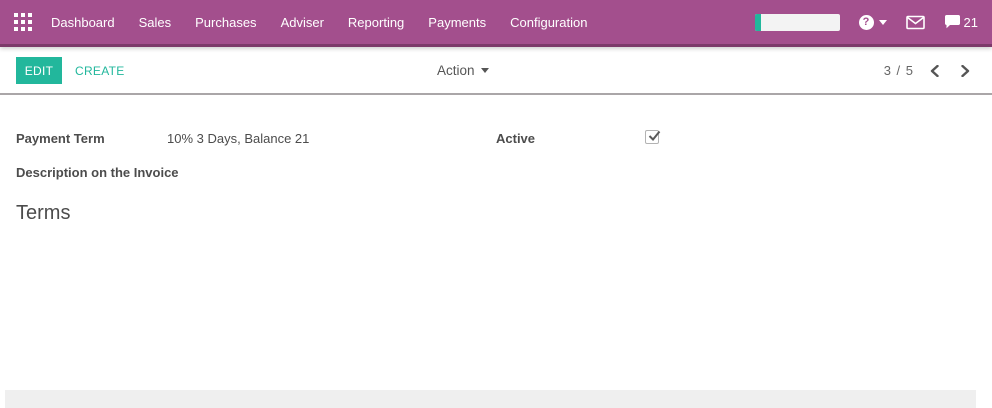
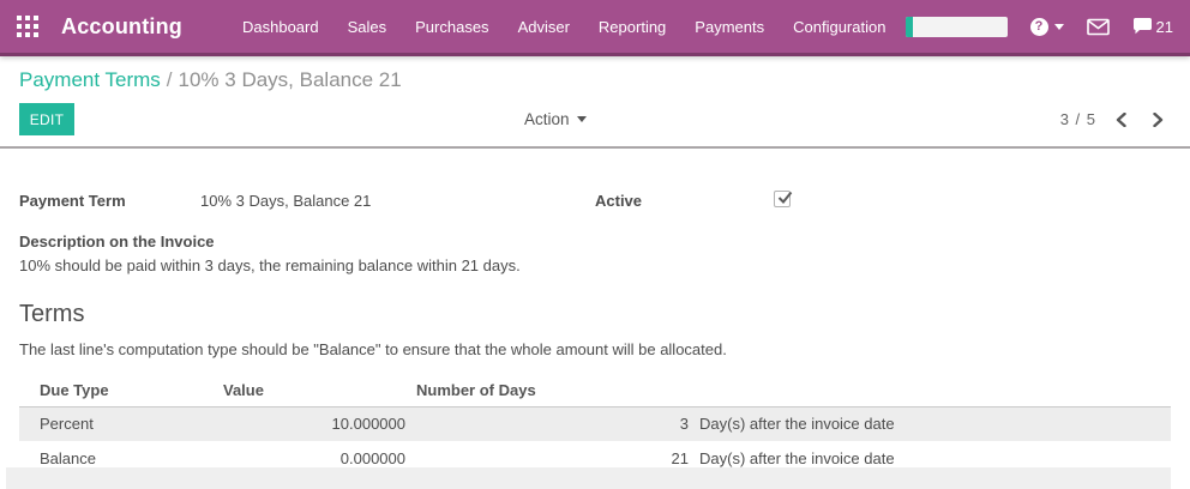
+ Accounting
  Dashboard
  Sales
  Purchases
  Adviser
  Reporting
  Payments
  Configuration
  ?
  21
+ Payment Terms / 10% 3 Days, Balance 21
  EDIT
- CREATE
  Action
  3 / 5
  Payment Term
  10% 3 Days, Balance 21
  Active
  Description on the Invoice
+ 10% should be paid within 3 days, the remaining balance within 21 days.
  Terms
+ The last line's computation type should be "Balance" to ensure that the whole amount will be allocated.
+ Due Type	Value	Number of Days
+ Percent	10.000000	3	Day(s) after the invoice date
+ Balance	0.000000	21	Day(s) after the invoice date
